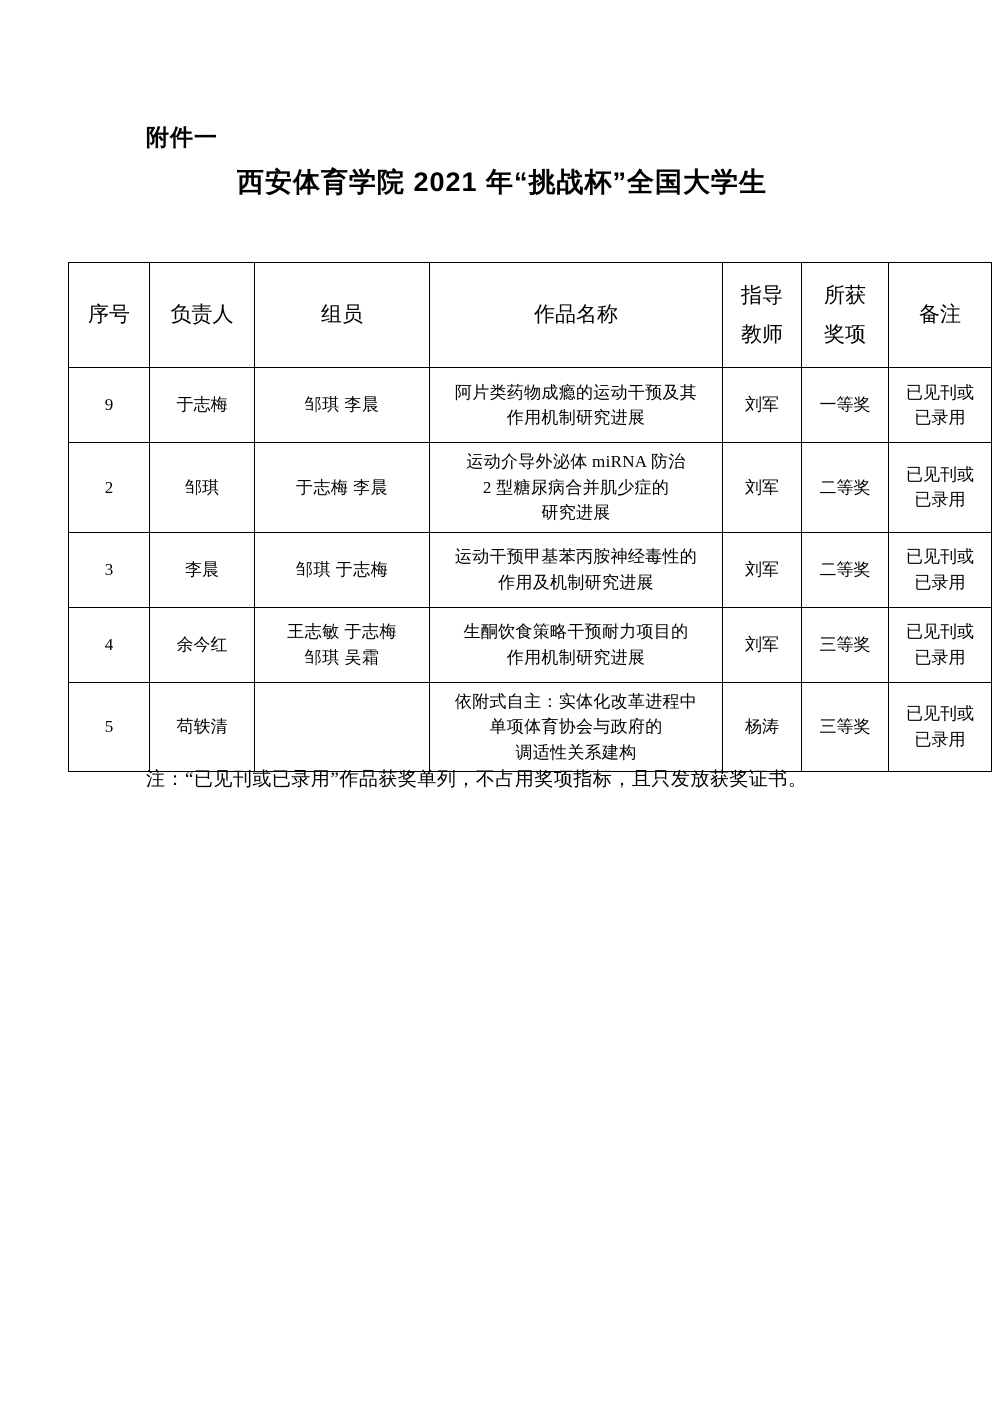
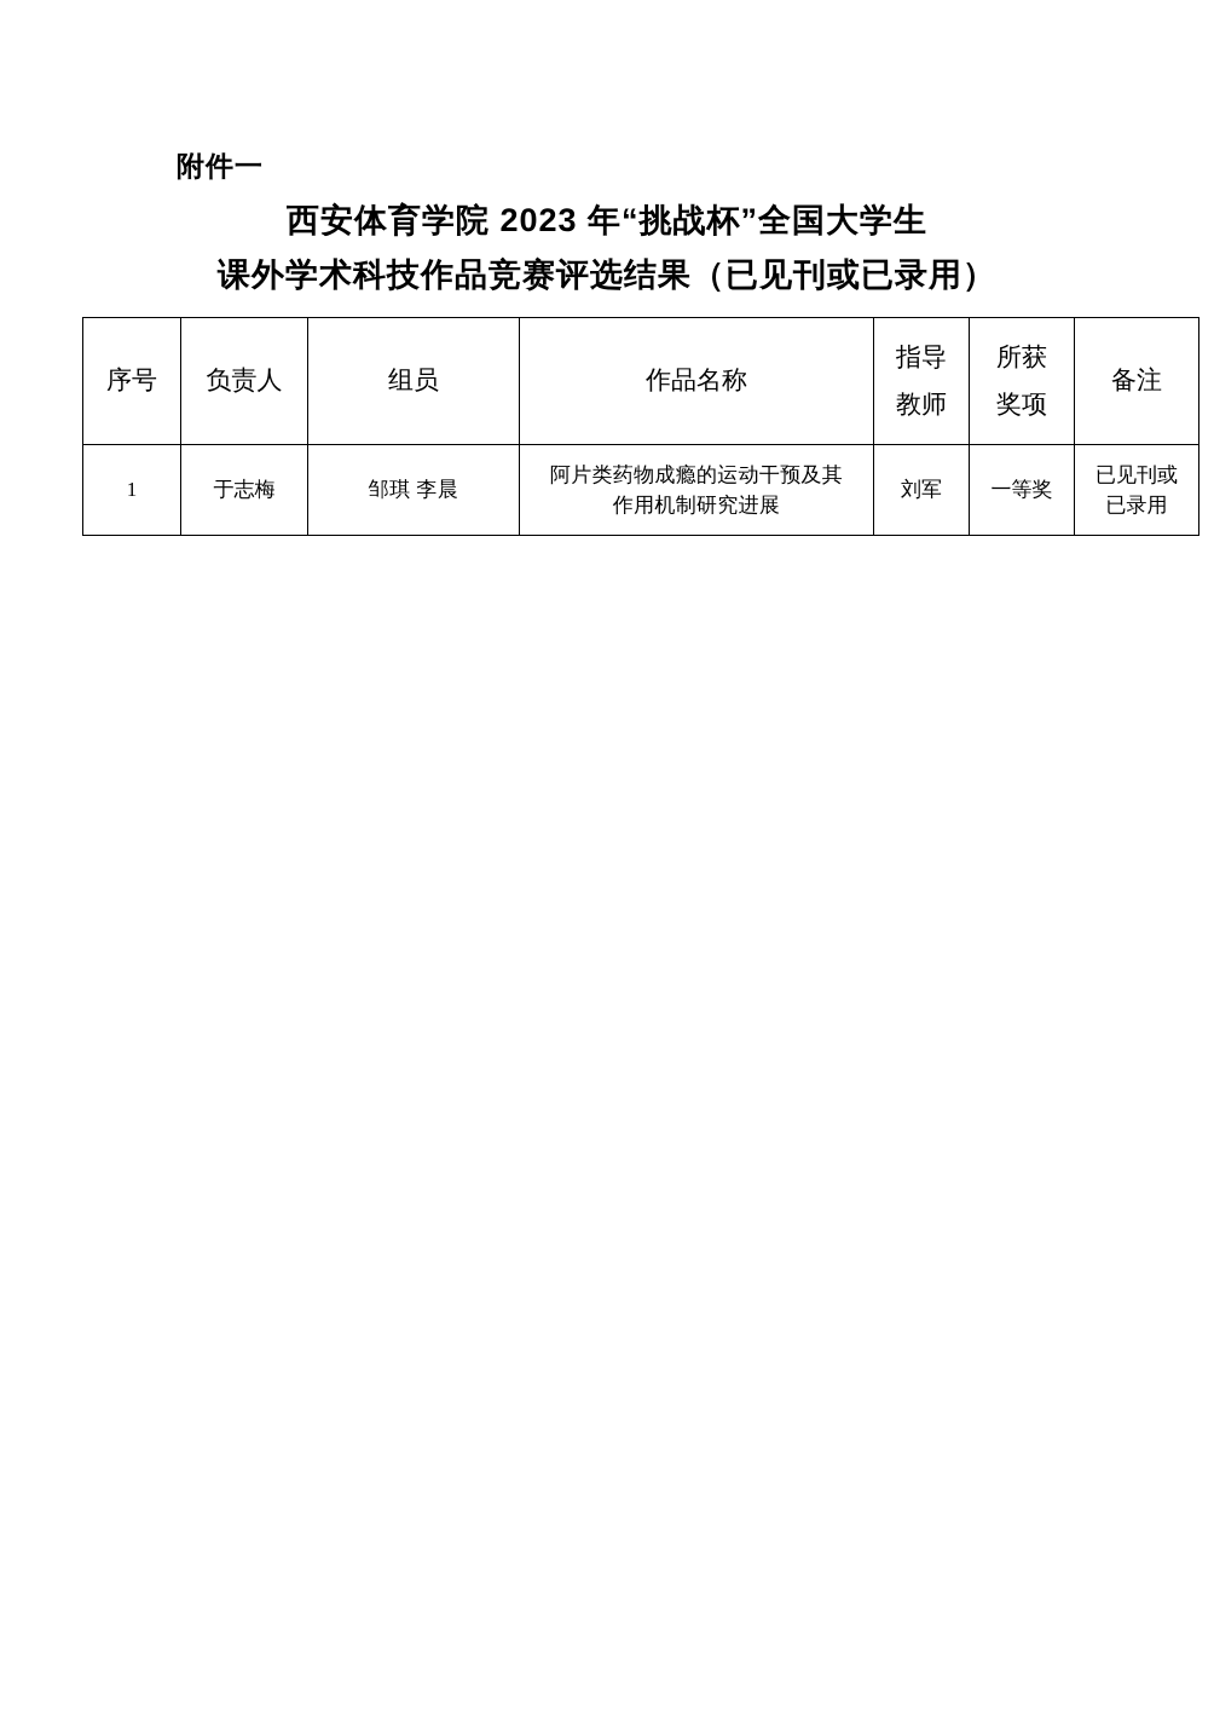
  附件一
- 西安体育学院 2021 年“挑战杯”全国大学生
+ 西安体育学院 2023 年“挑战杯”全国大学生
+ 课外学术科技作品竞赛评选结果（已见刊或已录用）
  序号	负责人	组员	作品名称	指导 教师	所获 奖项	备注
- 9	于志梅	邹琪 李晨	阿片类药物成瘾的运动干预及其 作用机制研究进展	刘军	一等奖	已见刊或 已录用
+ 1	于志梅	邹琪 李晨	阿片类药物成瘾的运动干预及其 作用机制研究进展	刘军	一等奖	已见刊或 已录用
- 2	邹琪	于志梅 李晨	运动介导外泌体 miRNA 防治 2 型糖尿病合并肌少症的 研究进展	刘军	二等奖	已见刊或 已录用
- 3	李晨	邹琪 于志梅	运动干预甲基苯丙胺神经毒性的 作用及机制研究进展	刘军	二等奖	已见刊或 已录用
- 4	余今红	王志敏 于志梅 邹琪 吴霜	生酮饮食策略干预耐力项目的 作用机制研究进展	刘军	三等奖	已见刊或 已录用
- 5	苟轶清		依附式自主：实体化改革进程中 单项体育协会与政府的 调适性关系建构	杨涛	三等奖	已见刊或 已录用
- 注：“已见刊或已录用”作品获奖单列，不占用奖项指标，且只发放获奖证书。
